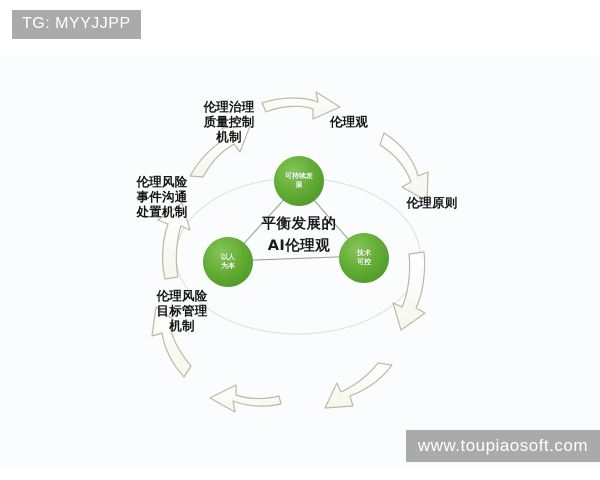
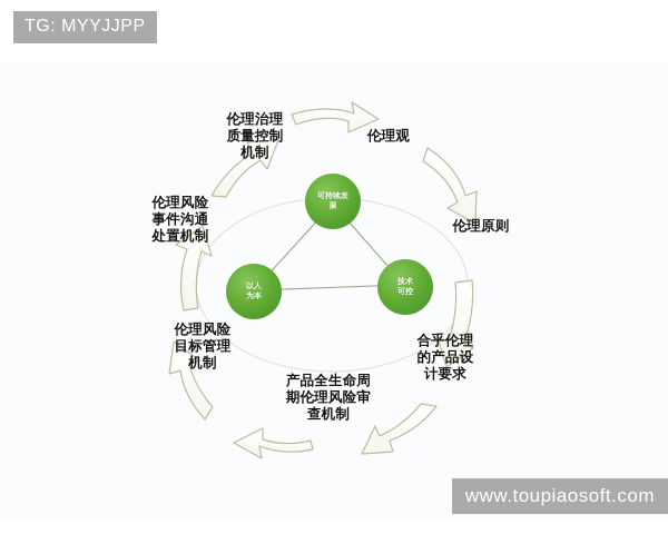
  TG: MYYJJPP
  可持续发
  展
  以人
  为本
  技术
  可控
- 平衡发展的
- AI伦理观
  伦理治理
  质量控制
  机制
  伦理观
  伦理原则
+ 合乎伦理
+ 的产品设
+ 计要求
+ 产品全生命周
+ 期伦理风险审
+ 查机制
  伦理风险
  目标管理
  机制
  伦理风险
  事件沟通
  处置机制
  www.toupiaosoft.com
